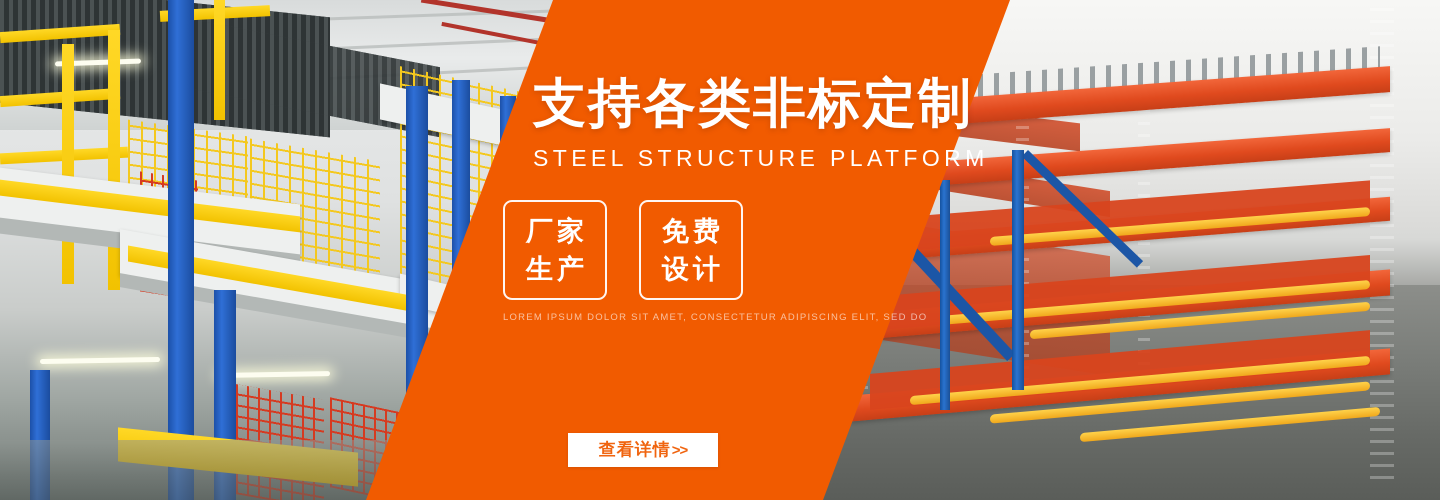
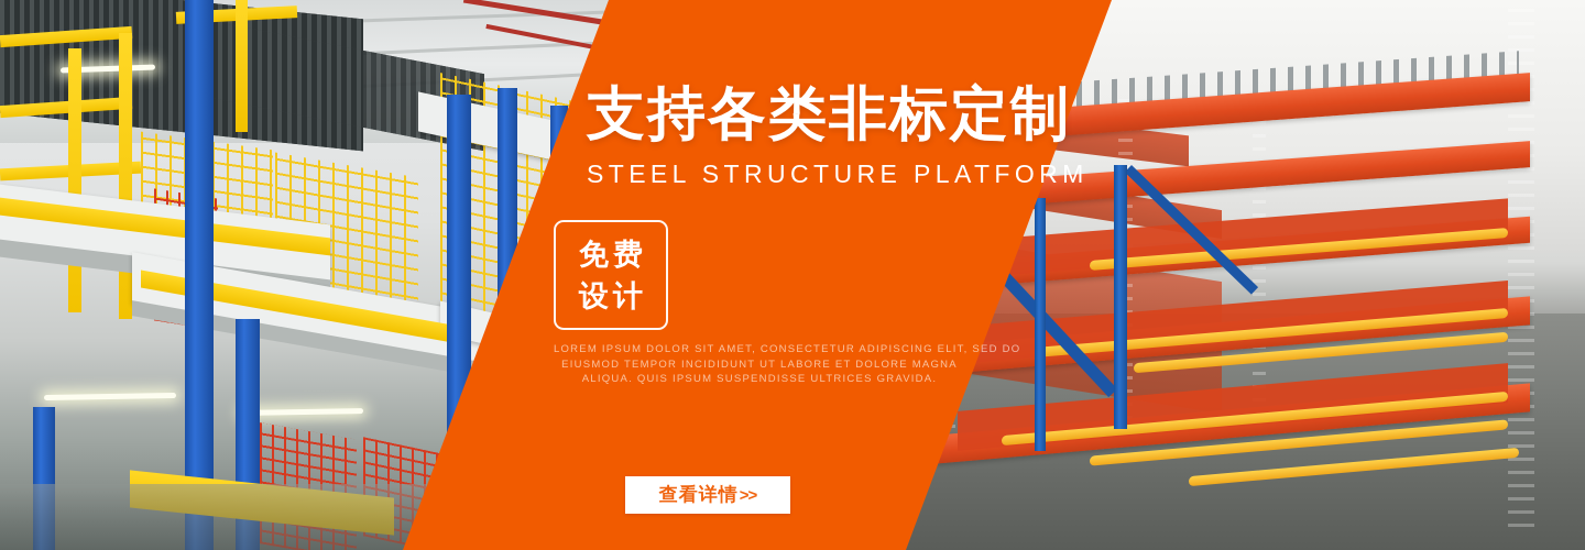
  支持各类非标定制
  STEEL STRUCTURE PLATFORM
- 厂家
- 生产
  免费
  设计
  LOREM IPSUM DOLOR SIT AMET, CONSECTETUR ADIPISCING ELIT, SED DO
+ EIUSMOD TEMPOR INCIDIDUNT UT LABORE ET DOLORE MAGNA
+ ALIQUA. QUIS IPSUM SUSPENDISSE ULTRICES GRAVIDA.
  查看详情
  >>
